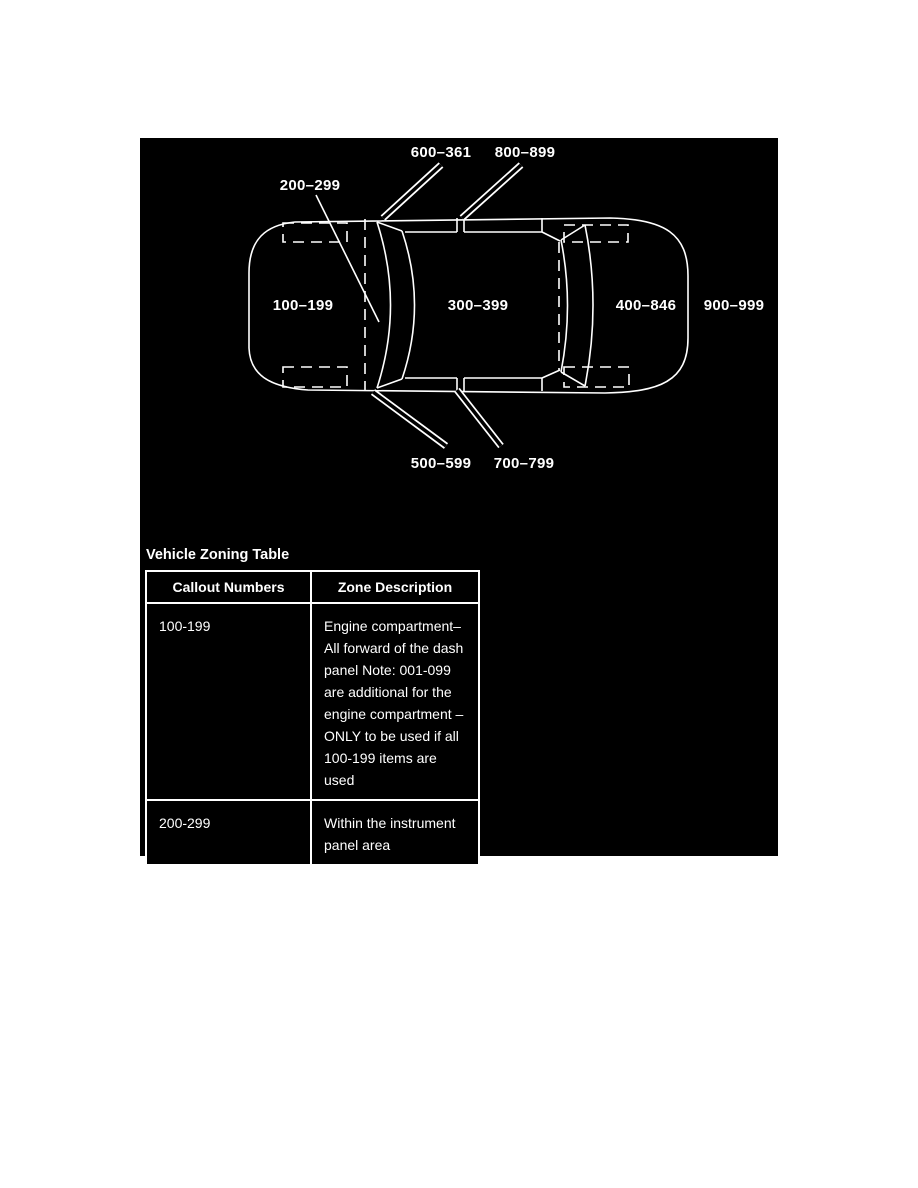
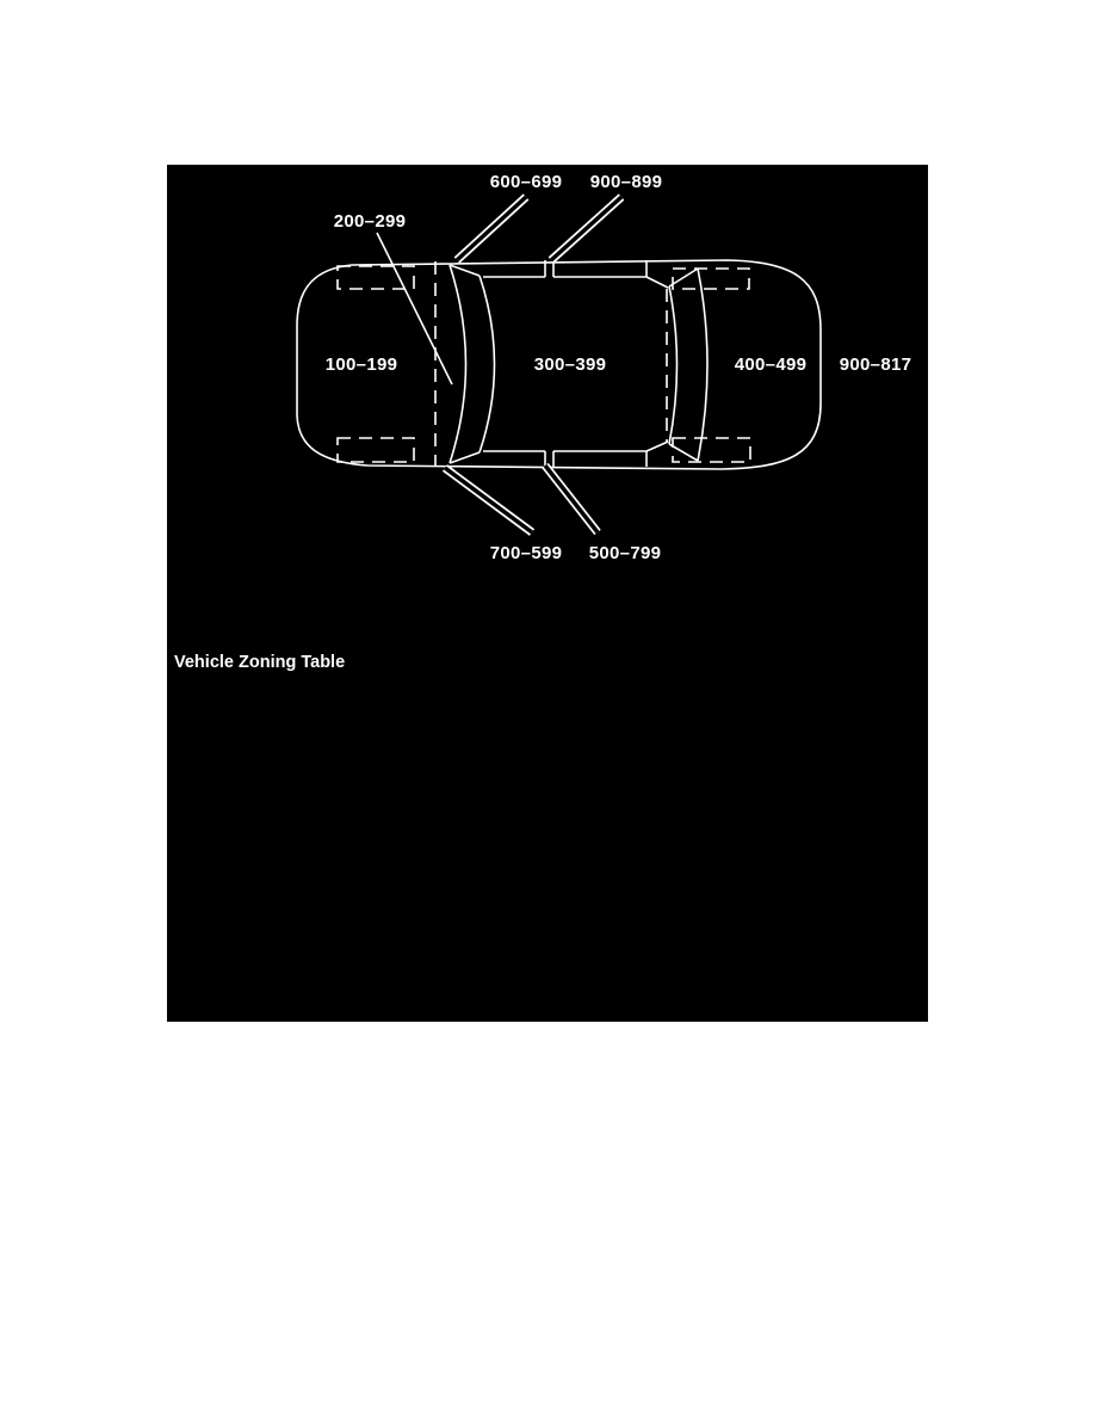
- 600–361
+ 600–699
- 800–899
+ 900–899
  200–299
  100–199
  300–399
- 400–846
+ 400–499
- 900–999
+ 900–817
- 500–599
+ 700–599
- 700–799
+ 500–799
  Vehicle Zoning Table
- Callout Numbers	Zone Description
- 100-199	Engine compartment– All forward of the dash panel Note: 001-099 are additional for the engine compartment – ONLY to be used if all 100-199 items are used
- 200-299	Within the instrument panel area
